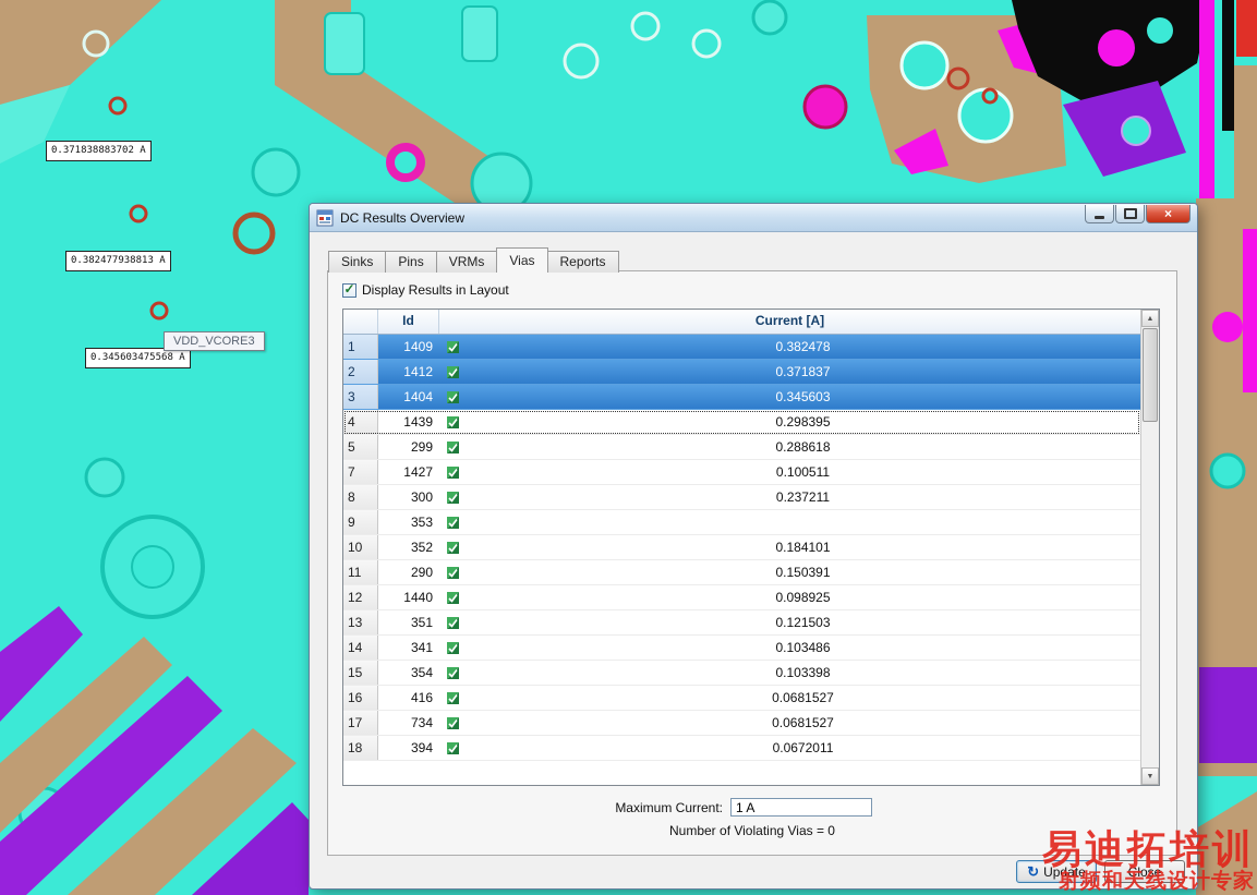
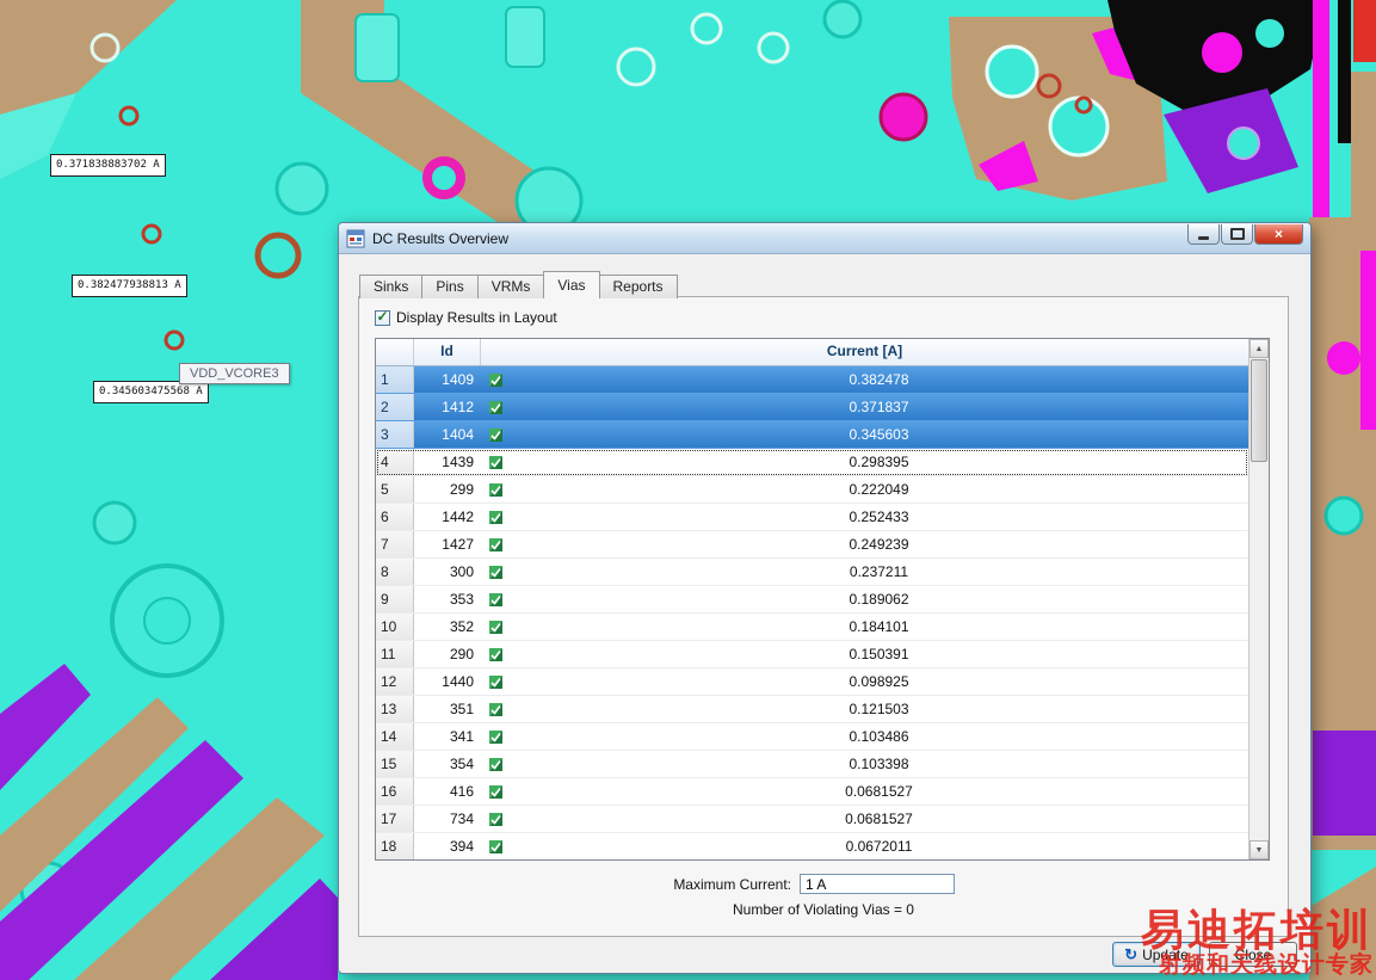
  0.371838883702 A
  0.382477938813 A
  0.345603475568 A
  VDD_VCORE3
  DC Results Overview
  ×
  Sinks
  Pins
  VRMs
  Vias
  Reports
  ✓
  Display Results in Layout
  Id
  Current [A]
  1
  1409
  0.382478
  2
  1412
  0.371837
  3
  1404
  0.345603
  4
  1439
  0.298395
  5
  299
- 0.288618
+ 0.222049
+ 6
+ 1442
+ 0.252433
  7
  1427
- 0.100511
+ 0.249239
  8
  300
  0.237211
  9
  353
+ 0.189062
  10
  352
  0.184101
  11
  290
  0.150391
  12
  1440
  0.098925
  13
  351
  0.121503
  14
  341
  0.103486
  15
  354
  0.103398
  16
  416
  0.0681527
  17
  734
  0.0681527
  18
  394
  0.0672011
  Maximum Current:
  1 A
  Number of Violating Vias = 0
  ↻
  Update
  Close
  易迪拓培训
  射频和天线设计专家
